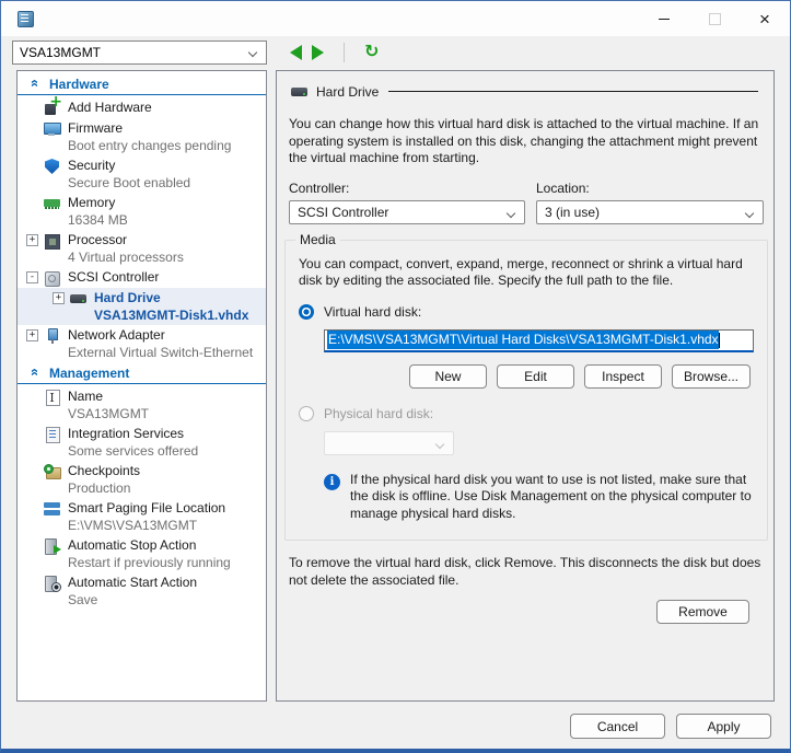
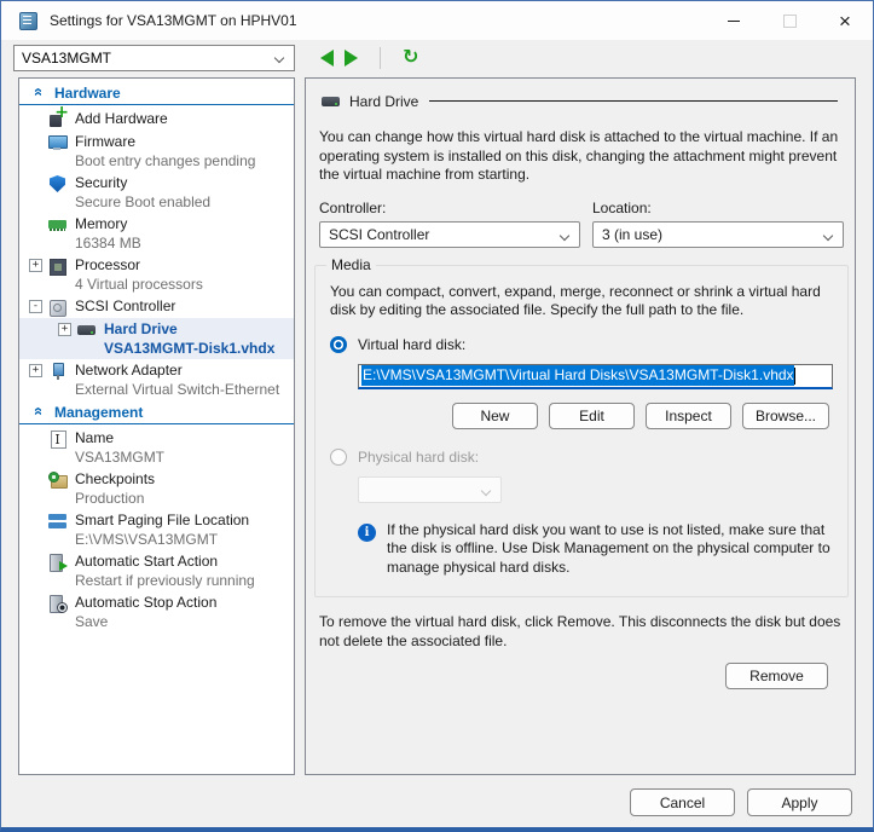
+ Settings for VSA13MGMT on HPHV01
  VSA13MGMT
  Hardware
  Add Hardware
  Firmware
  Boot entry changes pending
  Security
  Secure Boot enabled
  Memory
  16384 MB
  +
  Processor
  4 Virtual processors
  -
  SCSI Controller
  +
  Hard Drive
  VSA13MGMT-Disk1.vhdx
  +
  Network Adapter
  External Virtual Switch-Ethernet
  Management
  Name
  VSA13MGMT
- Integration Services
- Some services offered
  Checkpoints
  Production
  Smart Paging File Location
  E:\VMS\VSA13MGMT
- Automatic Stop Action
+ Automatic Start Action
  Restart if previously running
- Automatic Start Action
+ Automatic Stop Action
  Save
  Hard Drive
  You can change how this virtual hard disk is attached to the virtual machine. If an operating system is installed on this disk, changing the attachment might prevent the virtual machine from starting.
  Controller:
  Location:
  SCSI Controller
  3 (in use)
  Media
  You can compact, convert, expand, merge, reconnect or shrink a virtual hard disk by editing the associated file. Specify the full path to the file.
  Virtual hard disk:
  E:\VMS\VSA13MGMT\Virtual Hard Disks\VSA13MGMT-Disk1.vhdx
  New
  Edit
  Inspect
  Browse...
  Physical hard disk:
  i
  If the physical hard disk you want to use is not listed, make sure that the disk is offline. Use Disk Management on the physical computer to manage physical hard disks.
  To remove the virtual hard disk, click Remove. This disconnects the disk but does not delete the associated file.
  Remove
  Cancel
  Apply
